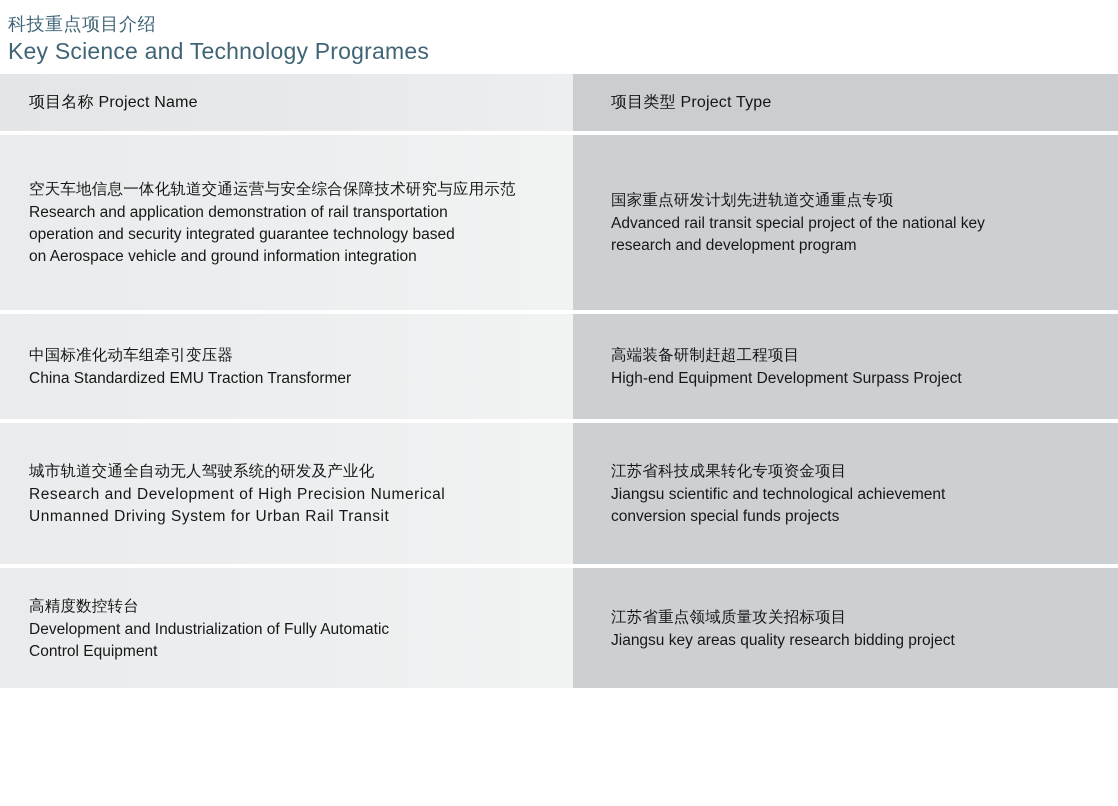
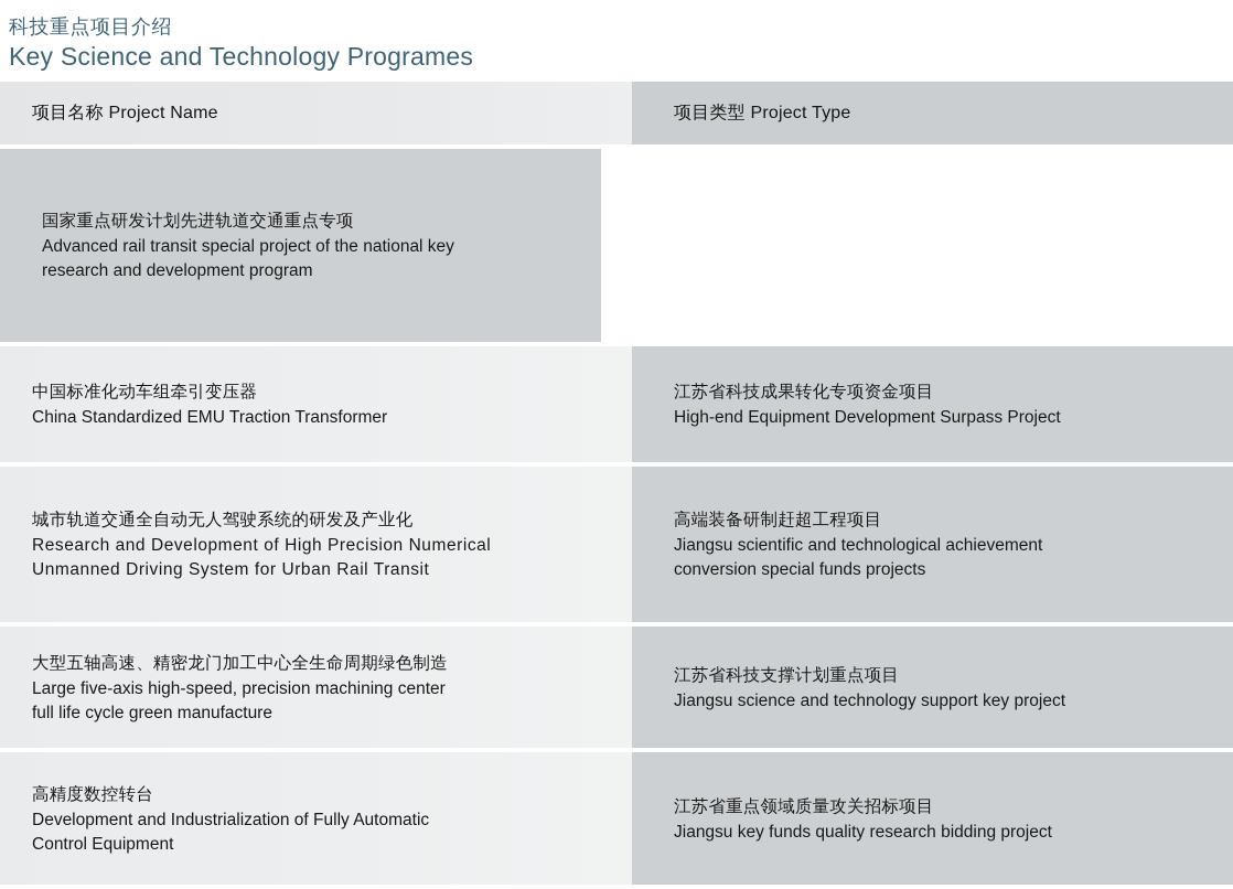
  科技重点项目介绍
  Key Science and Technology Programes
  项目名称 Project Name
  项目类型 Project Type
- 空天车地信息一体化轨道交通运营与安全综合保障技术研究与应用示范
- Research and application demonstration of rail transportation
- operation and security integrated guarantee technology based
- on Aerospace vehicle and ground information integration
  国家重点研发计划先进轨道交通重点专项
  Advanced rail transit special project of the national key
  research and development program
  中国标准化动车组牵引变压器
  China Standardized EMU Traction Transformer
- 高端装备研制赶超工程项目
+ 江苏省科技成果转化专项资金项目
  High-end Equipment Development Surpass Project
  城市轨道交通全自动无人驾驶系统的研发及产业化
  Research and Development of High Precision Numerical
  Unmanned Driving System for Urban Rail Transit
- 江苏省科技成果转化专项资金项目
+ 高端装备研制赶超工程项目
  Jiangsu scientific and technological achievement
  conversion special funds projects
+ 大型五轴高速、精密龙门加工中心全生命周期绿色制造
+ Large five-axis high-speed, precision machining center
+ full life cycle green manufacture
+ 江苏省科技支撑计划重点项目
+ Jiangsu science and technology support key project
  高精度数控转台
  Development and Industrialization of Fully Automatic
  Control Equipment
  江苏省重点领域质量攻关招标项目
- Jiangsu key areas quality research bidding project
+ Jiangsu key funds quality research bidding project
